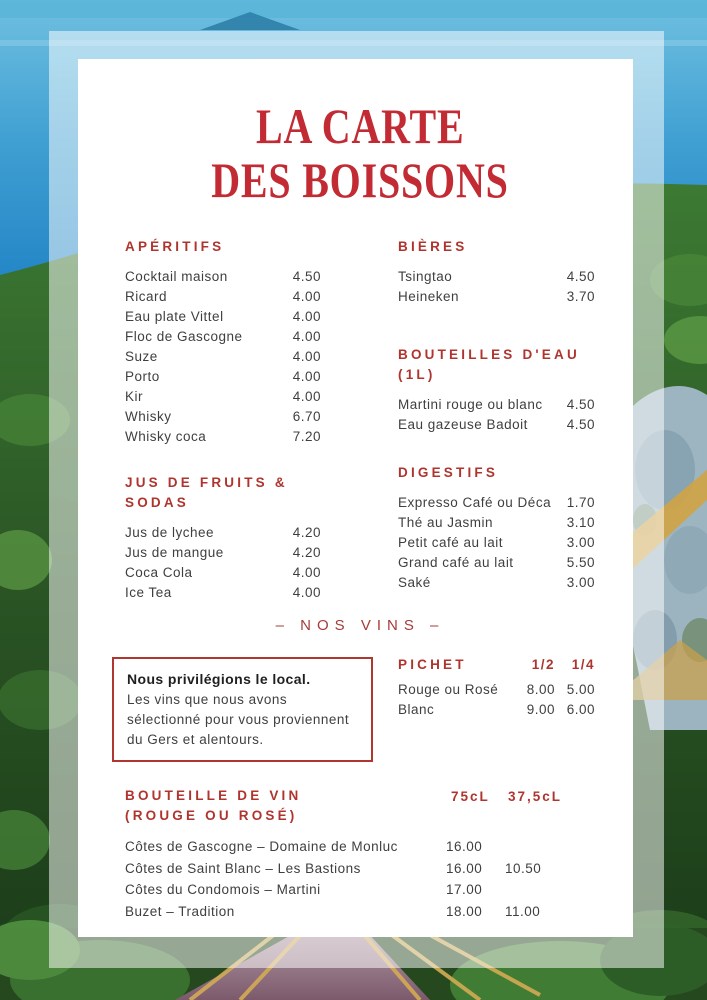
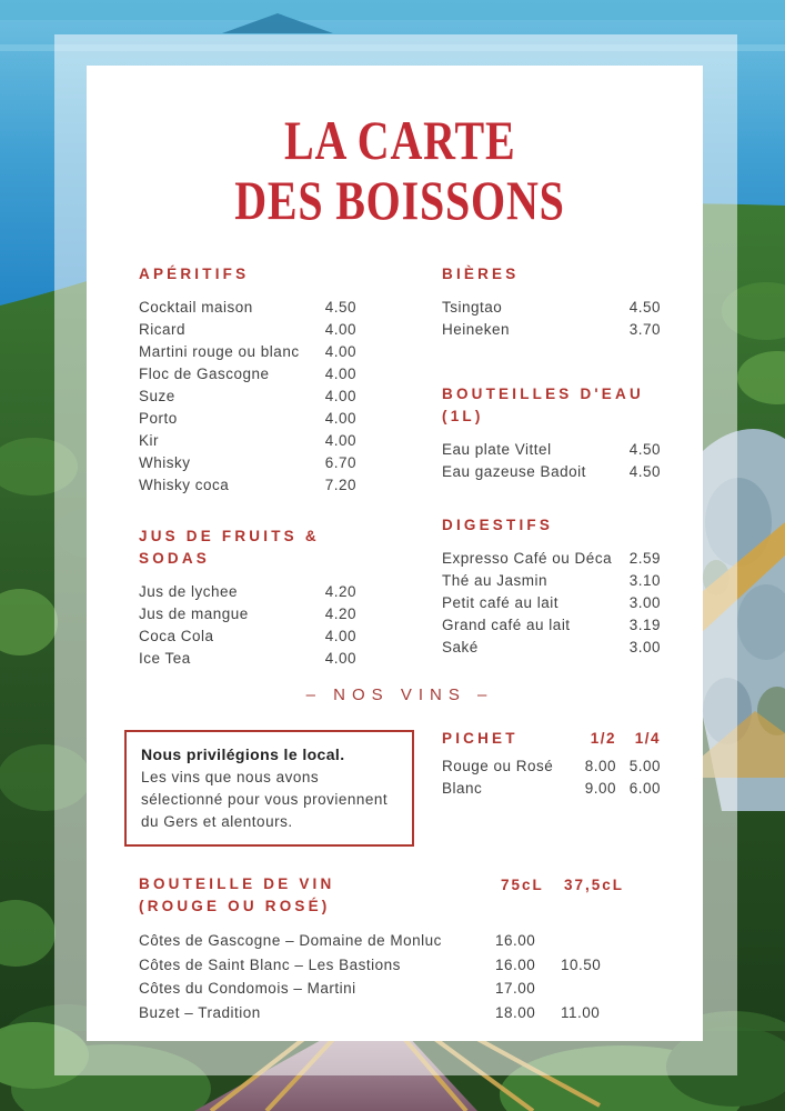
  LA CARTE
  DES BOISSONS
  APÉRITIFS
  Cocktail maison
  4.50
  Ricard
  4.00
- Eau plate Vittel
+ Martini rouge ou blanc
  4.00
  Floc de Gascogne
  4.00
  Suze
  4.00
  Porto
  4.00
  Kir
  4.00
  Whisky
  6.70
  Whisky coca
  7.20
  JUS DE FRUITS & SODAS
  Jus de lychee
  4.20
  Jus de mangue
  4.20
  Coca Cola
  4.00
  Ice Tea
  4.00
  BIÈRES
  Tsingtao
  4.50
  Heineken
  3.70
  BOUTEILLES D'EAU (1L)
- Martini rouge ou blanc
+ Eau plate Vittel
  4.50
  Eau gazeuse Badoit
  4.50
  DIGESTIFS
  Expresso Café ou Déca
- 1.70
+ 2.59
  Thé au Jasmin
  3.10
  Petit café au lait
  3.00
  Grand café au lait
- 5.50
+ 3.19
  Saké
  3.00
  – NOS VINS –
  Nous privilégions le local.
  Les vins que nous avons sélectionné pour vous proviennent du Gers et alentours.
  PICHET
  1/2
  1/4
  Rouge ou Rosé
  8.00
  5.00
  Blanc
  9.00
  6.00
  BOUTEILLE DE VIN (ROUGE OU ROSÉ)
  75cL
  37,5cL
  Côtes de Gascogne – Domaine de Monluc
  16.00
  Côtes de Saint Blanc – Les Bastions
  16.00
  10.50
  Côtes du Condomois – Martini
  17.00
  Buzet – Tradition
  18.00
  11.00
